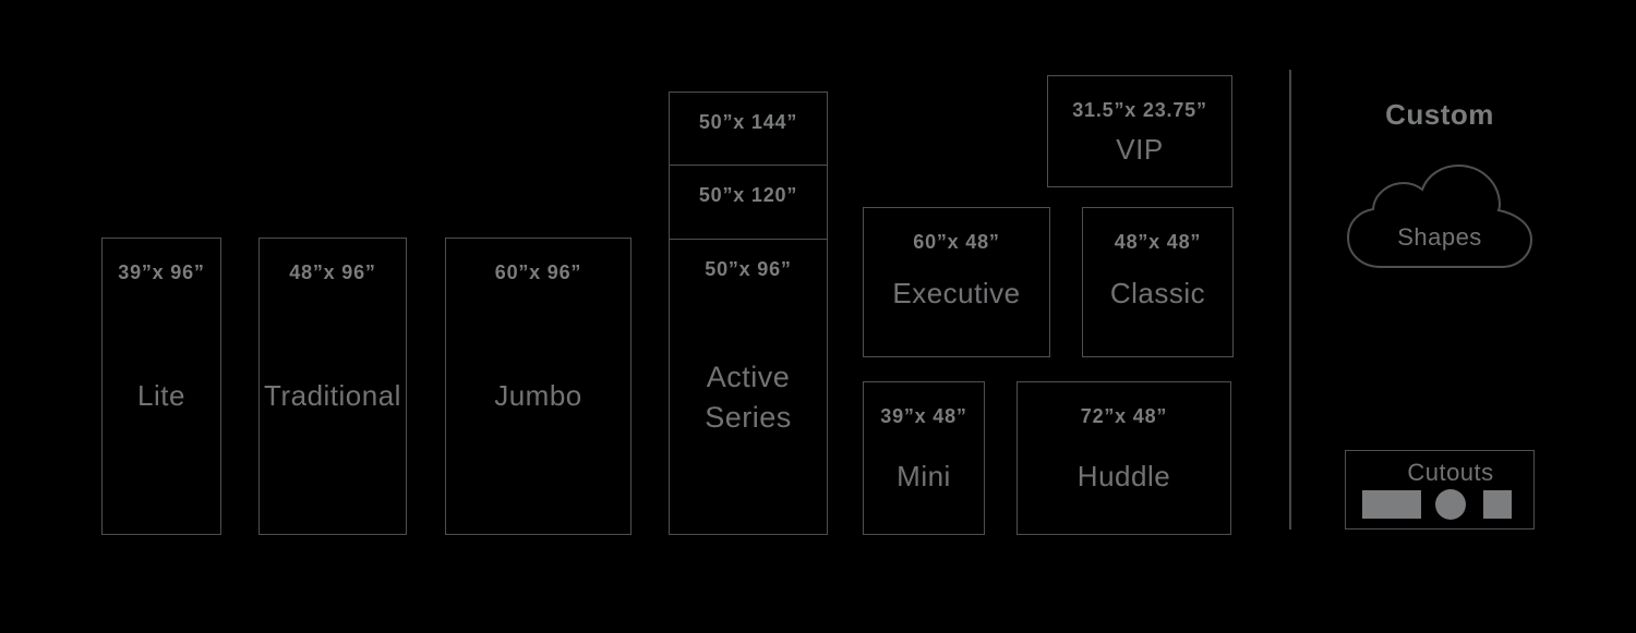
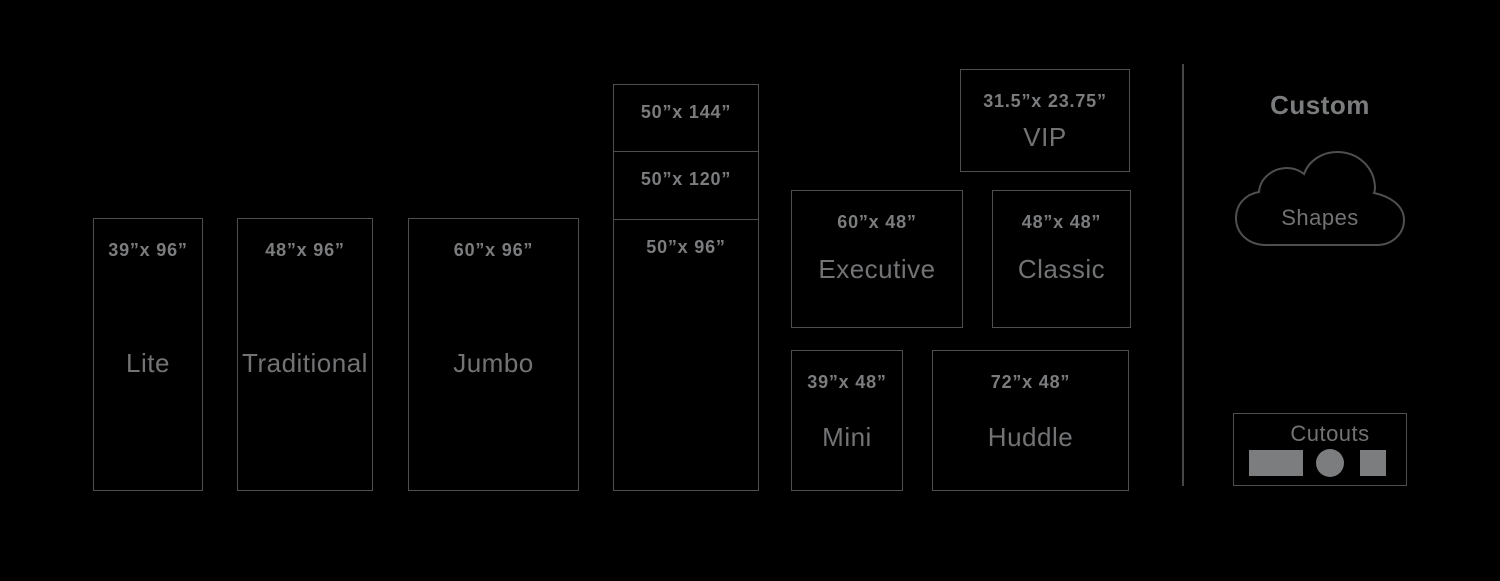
  39”x 96”
  Lite
  48”x 96”
  Traditional
  60”x 96”
  Jumbo
  50”x 144”
  50”x 120”
  50”x 96”
- Active
- Series
  31.5”x 23.75”
  VIP
  60”x 48”
  Executive
  48”x 48”
  Classic
  39”x 48”
  Mini
  72”x 48”
  Huddle
  Custom
  Shapes
  Cutouts
